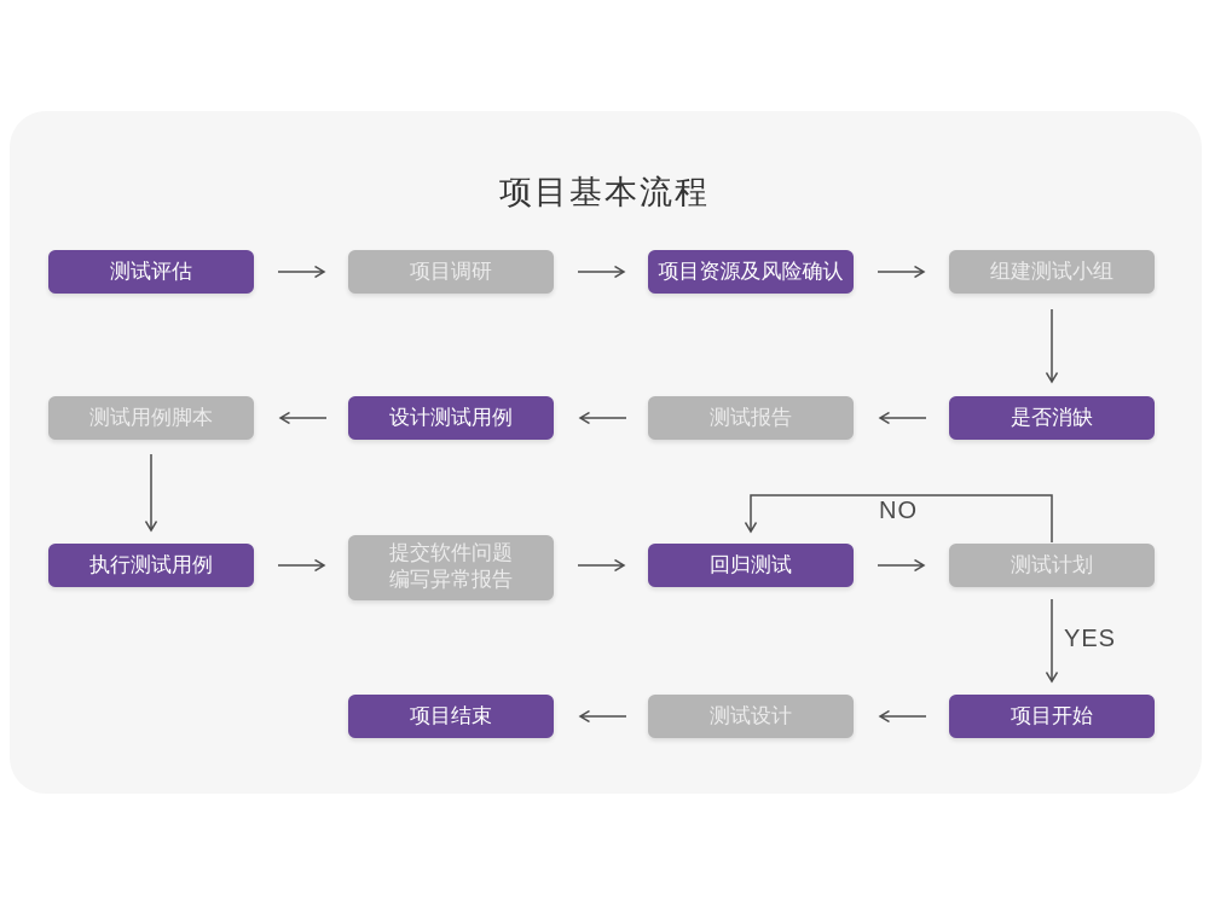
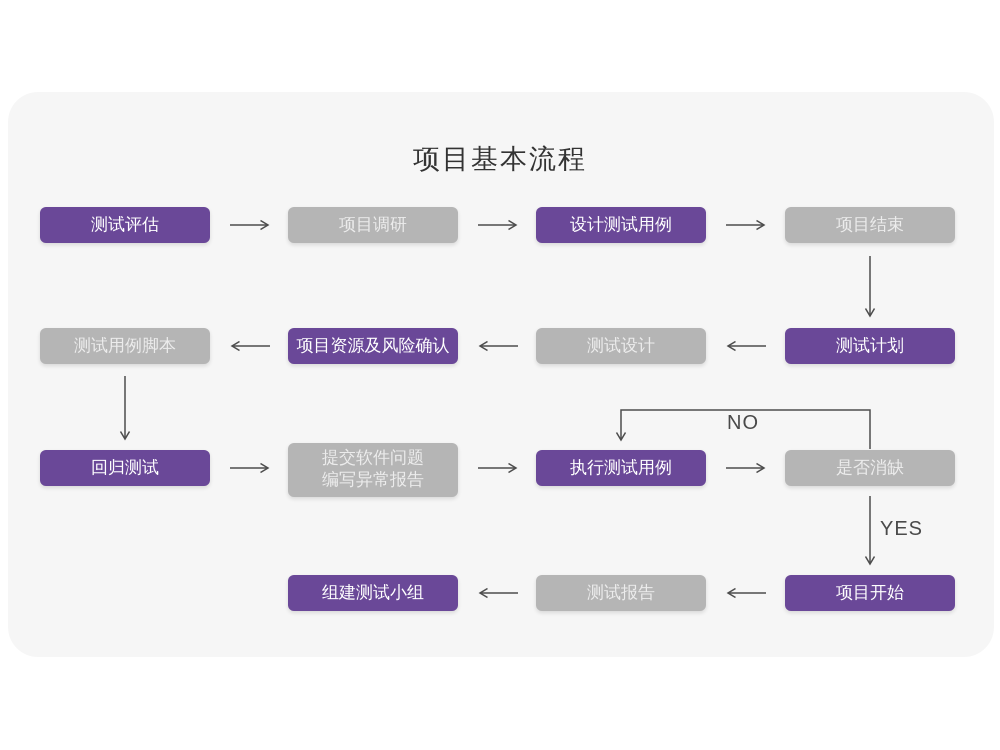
  项目基本流程
  测试评估
  项目调研
- 项目资源及风险确认
+ 设计测试用例
- 组建测试小组
+ 项目结束
  测试用例脚本
- 设计测试用例
+ 项目资源及风险确认
- 测试报告
+ 测试设计
- 是否消缺
+ 测试计划
- 执行测试用例
+ 回归测试
  提交软件问题
  编写异常报告
- 回归测试
+ 执行测试用例
- 测试计划
+ 是否消缺
- 项目结束
+ 组建测试小组
- 测试设计
+ 测试报告
  项目开始
  NO
  YES
